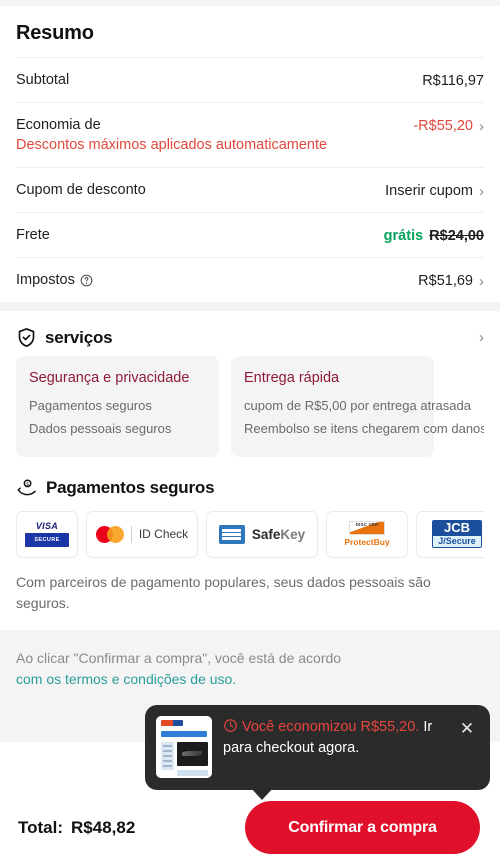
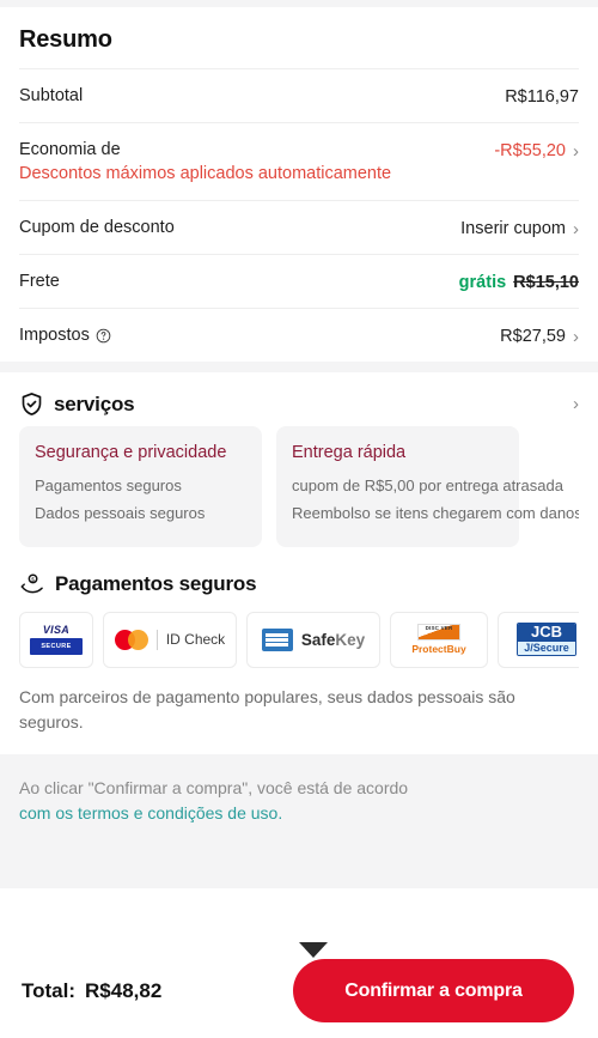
  Resumo
  Subtotal
  R$116,97
  Economia de
  Descontos máximos aplicados automaticamente
  -R$55,20
  ›
  Cupom de desconto
  Inserir cupom
  ›
  Frete
  grátis
- R$24,00
+ R$15,10
  Impostos
- R$51,69
+ R$27,59
  ›
  serviços
  ›
  Segurança e privacidade
  Pagamentos seguros
  Dados pessoais seguros
  Entrega rápida
  cupom de R$5,00 por entrega atrasada
  Reembolso se itens chegarem com danos
  Pagamentos seguros
  VISA
  ID Check
  SafeKey
  ProtectBuy
  JCB
  J/Secure
  Com parceiros de pagamento populares, seus dados pessoais são seguros.
  Ao clicar "Confirmar a compra", você está de acordo
  com os termos e condições de uso.
  Total:
  R$48,82
  Confirmar a compra
- Você economizou R$55,20. Ir para checkout agora.
- ✕
